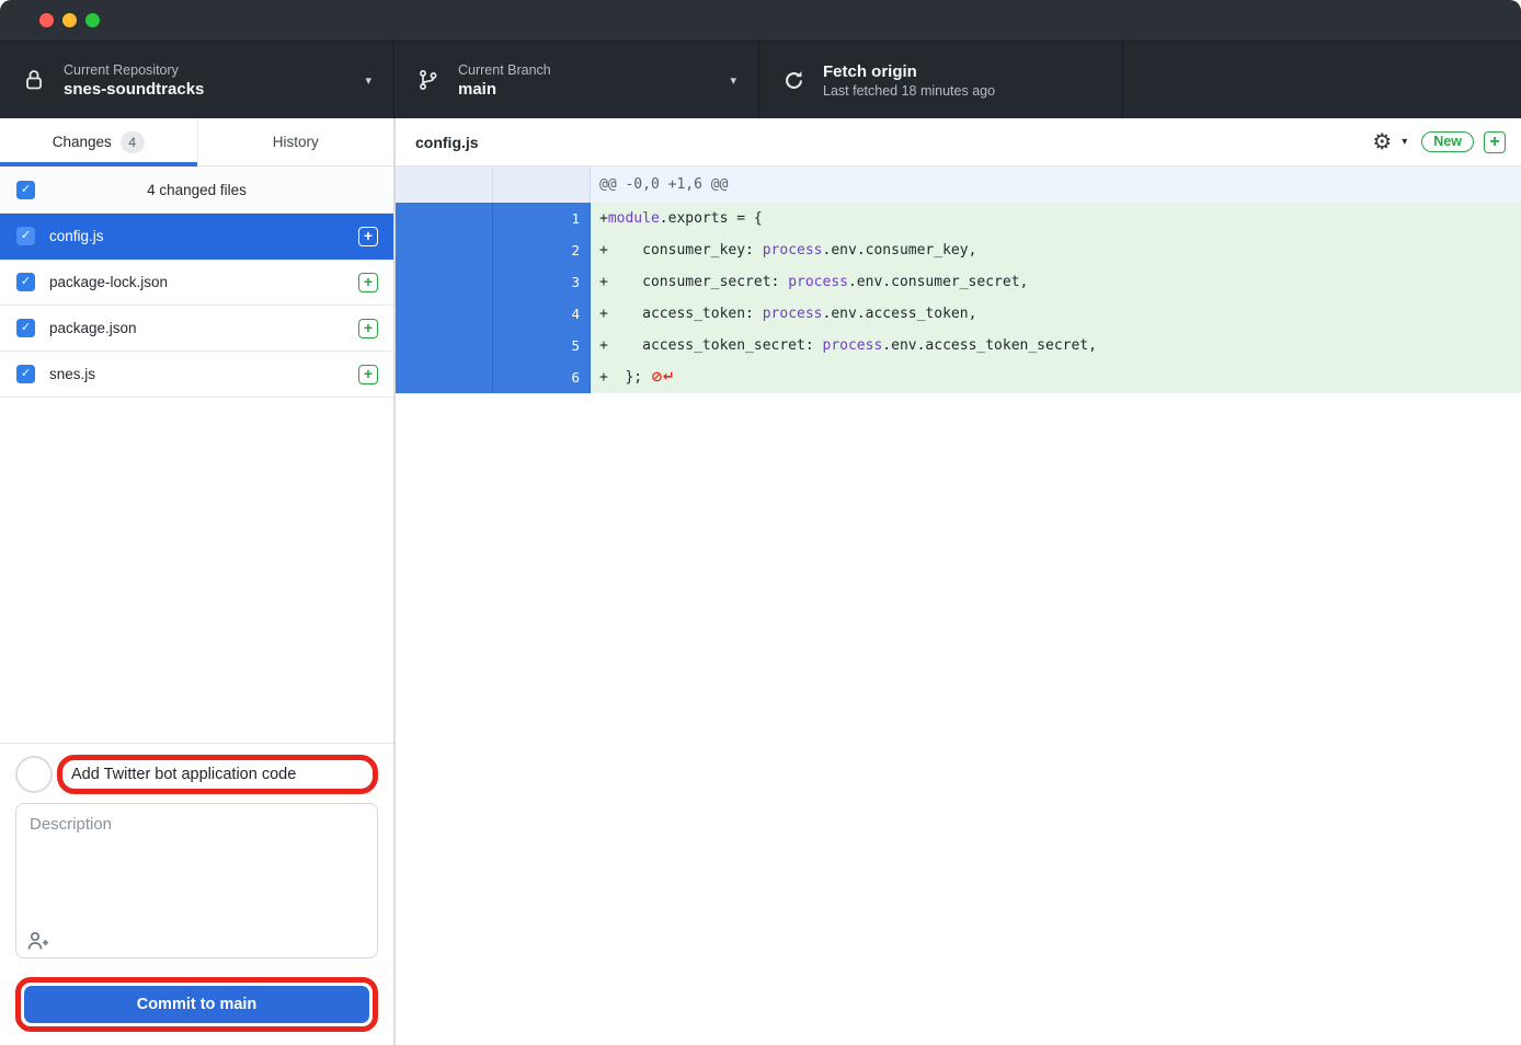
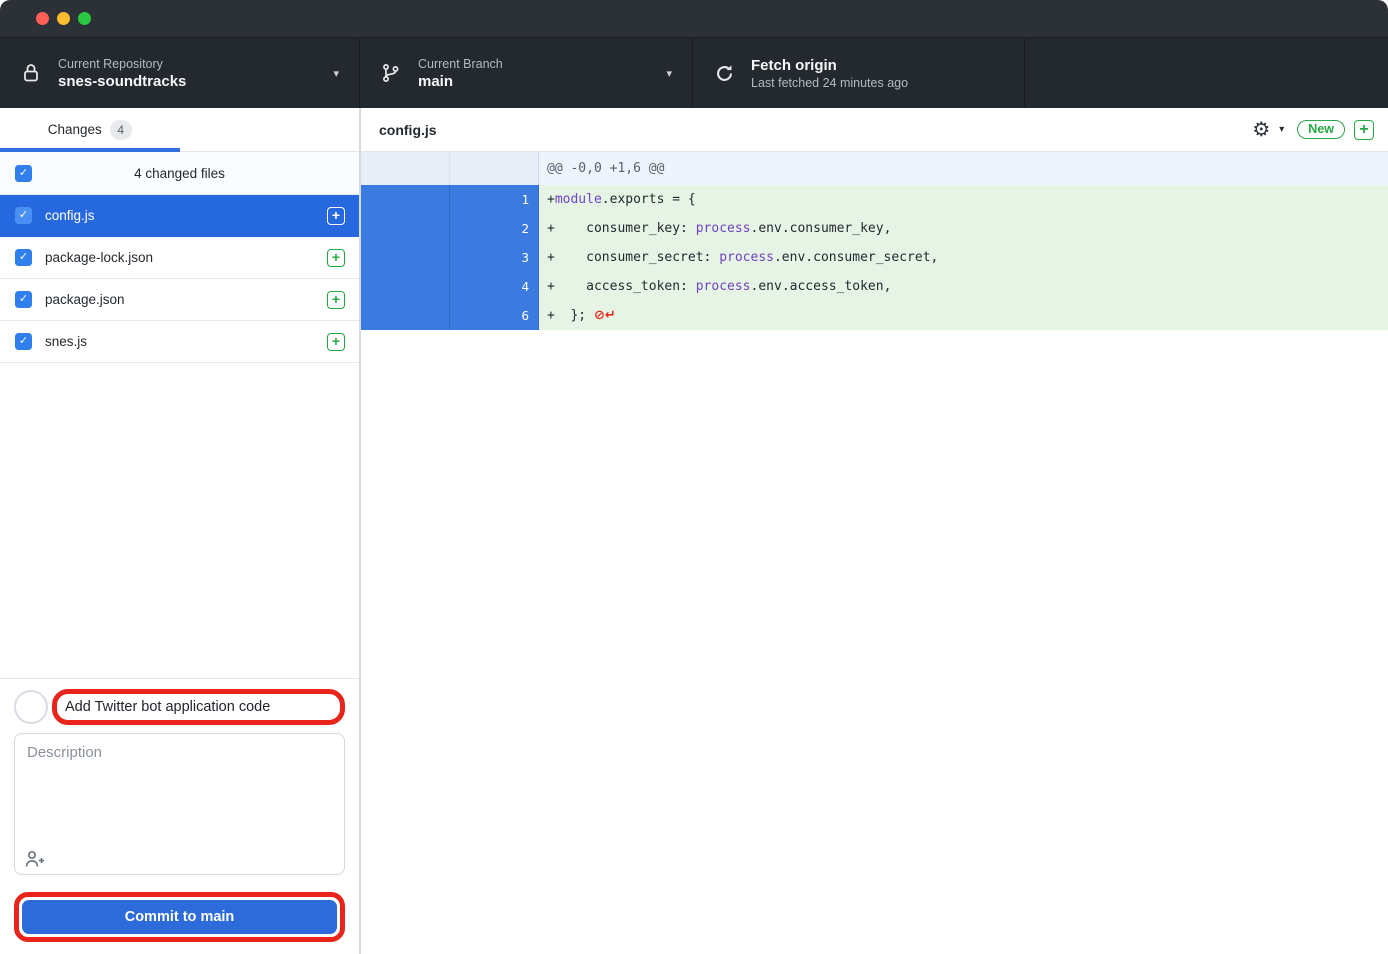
  Current Repository
  snes-soundtracks
  ▾
  Current Branch
  main
  ▾
  Fetch origin
- Last fetched 18 minutes ago
+ Last fetched 24 minutes ago
  Changes
  4
- History
  ✓
  4 changed files
  ✓
  config.js
  +
  ✓
  package-lock.json
  +
  ✓
  package.json
  +
  ✓
  snes.js
  +
  Add Twitter bot application code
  Description
  Commit to main
  config.js
  ⚙
  ▾
  New
  +
  @@ -0,0 +1,6 @@
  1
  +module.exports = {
  2
  + consumer_key: process.env.consumer_key,
  3
  + consumer_secret: process.env.consumer_secret,
  4
  + access_token: process.env.access_token,
- 5
- + access_token_secret: process.env.access_token_secret,
  6
  + }; ⊘↵
